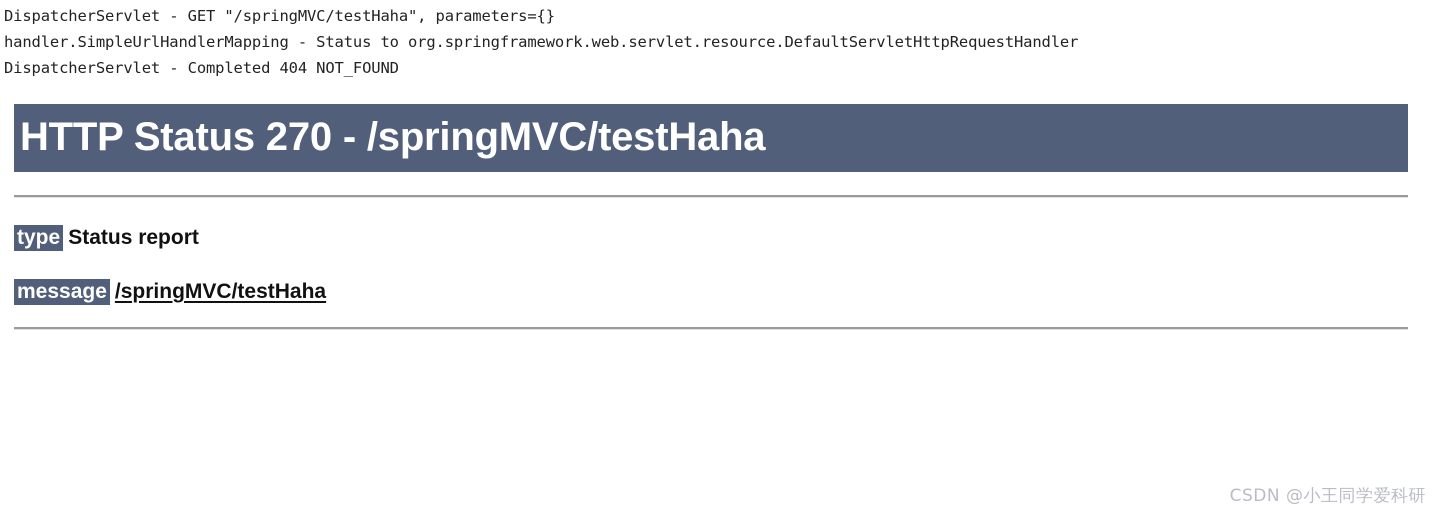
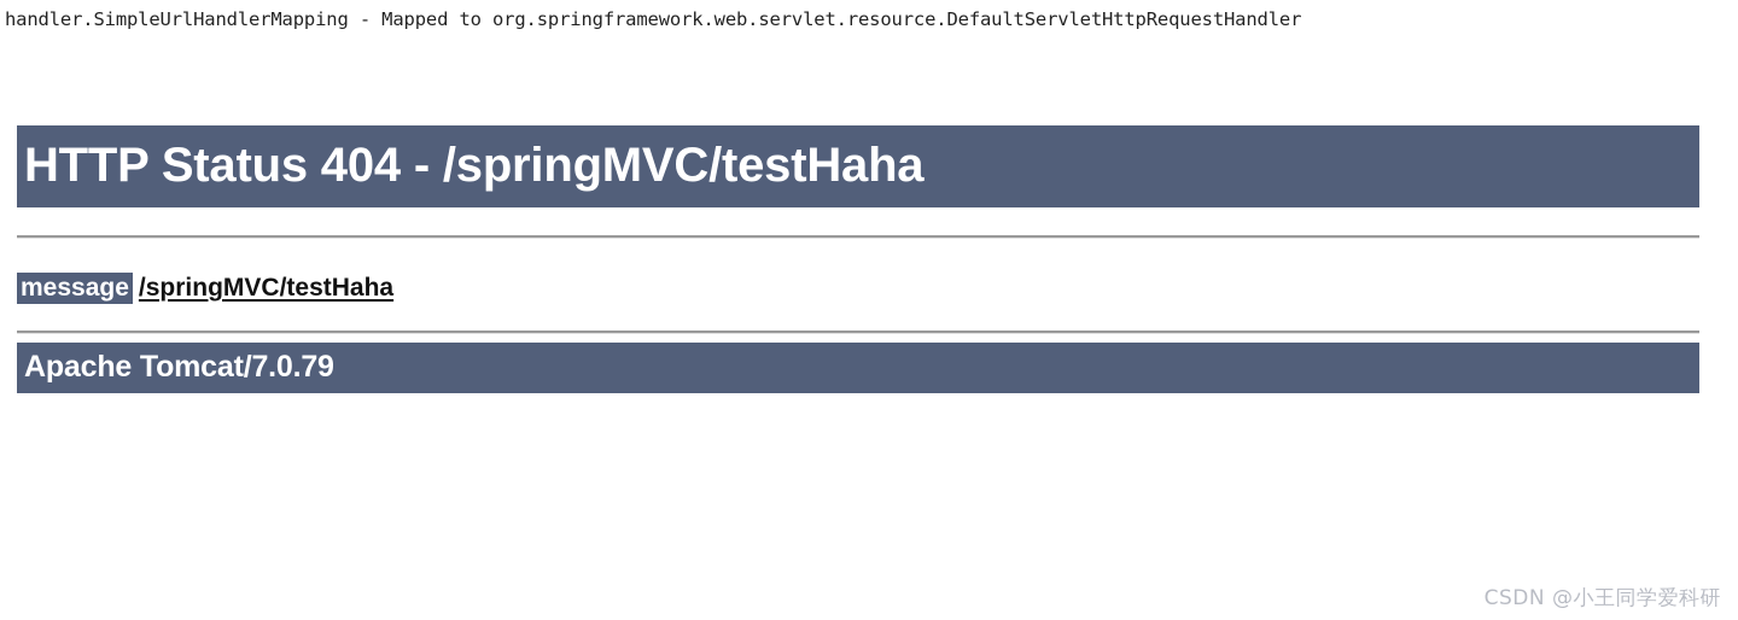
- DispatcherServlet - GET "/springMVC/testHaha", parameters={}
- handler.SimpleUrlHandlerMapping - Status to org.springframework.web.servlet.resource.DefaultServletHttpRequestHandler
+ handler.SimpleUrlHandlerMapping - Mapped to org.springframework.web.servlet.resource.DefaultServletHttpRequestHandler
- DispatcherServlet - Completed 404 NOT_FOUND
- HTTP Status 270 - /springMVC/testHaha
+ HTTP Status 404 - /springMVC/testHaha
- type Status report
  message /springMVC/testHaha
+ Apache Tomcat/7.0.79
  CSDN @小王同学爱科研
